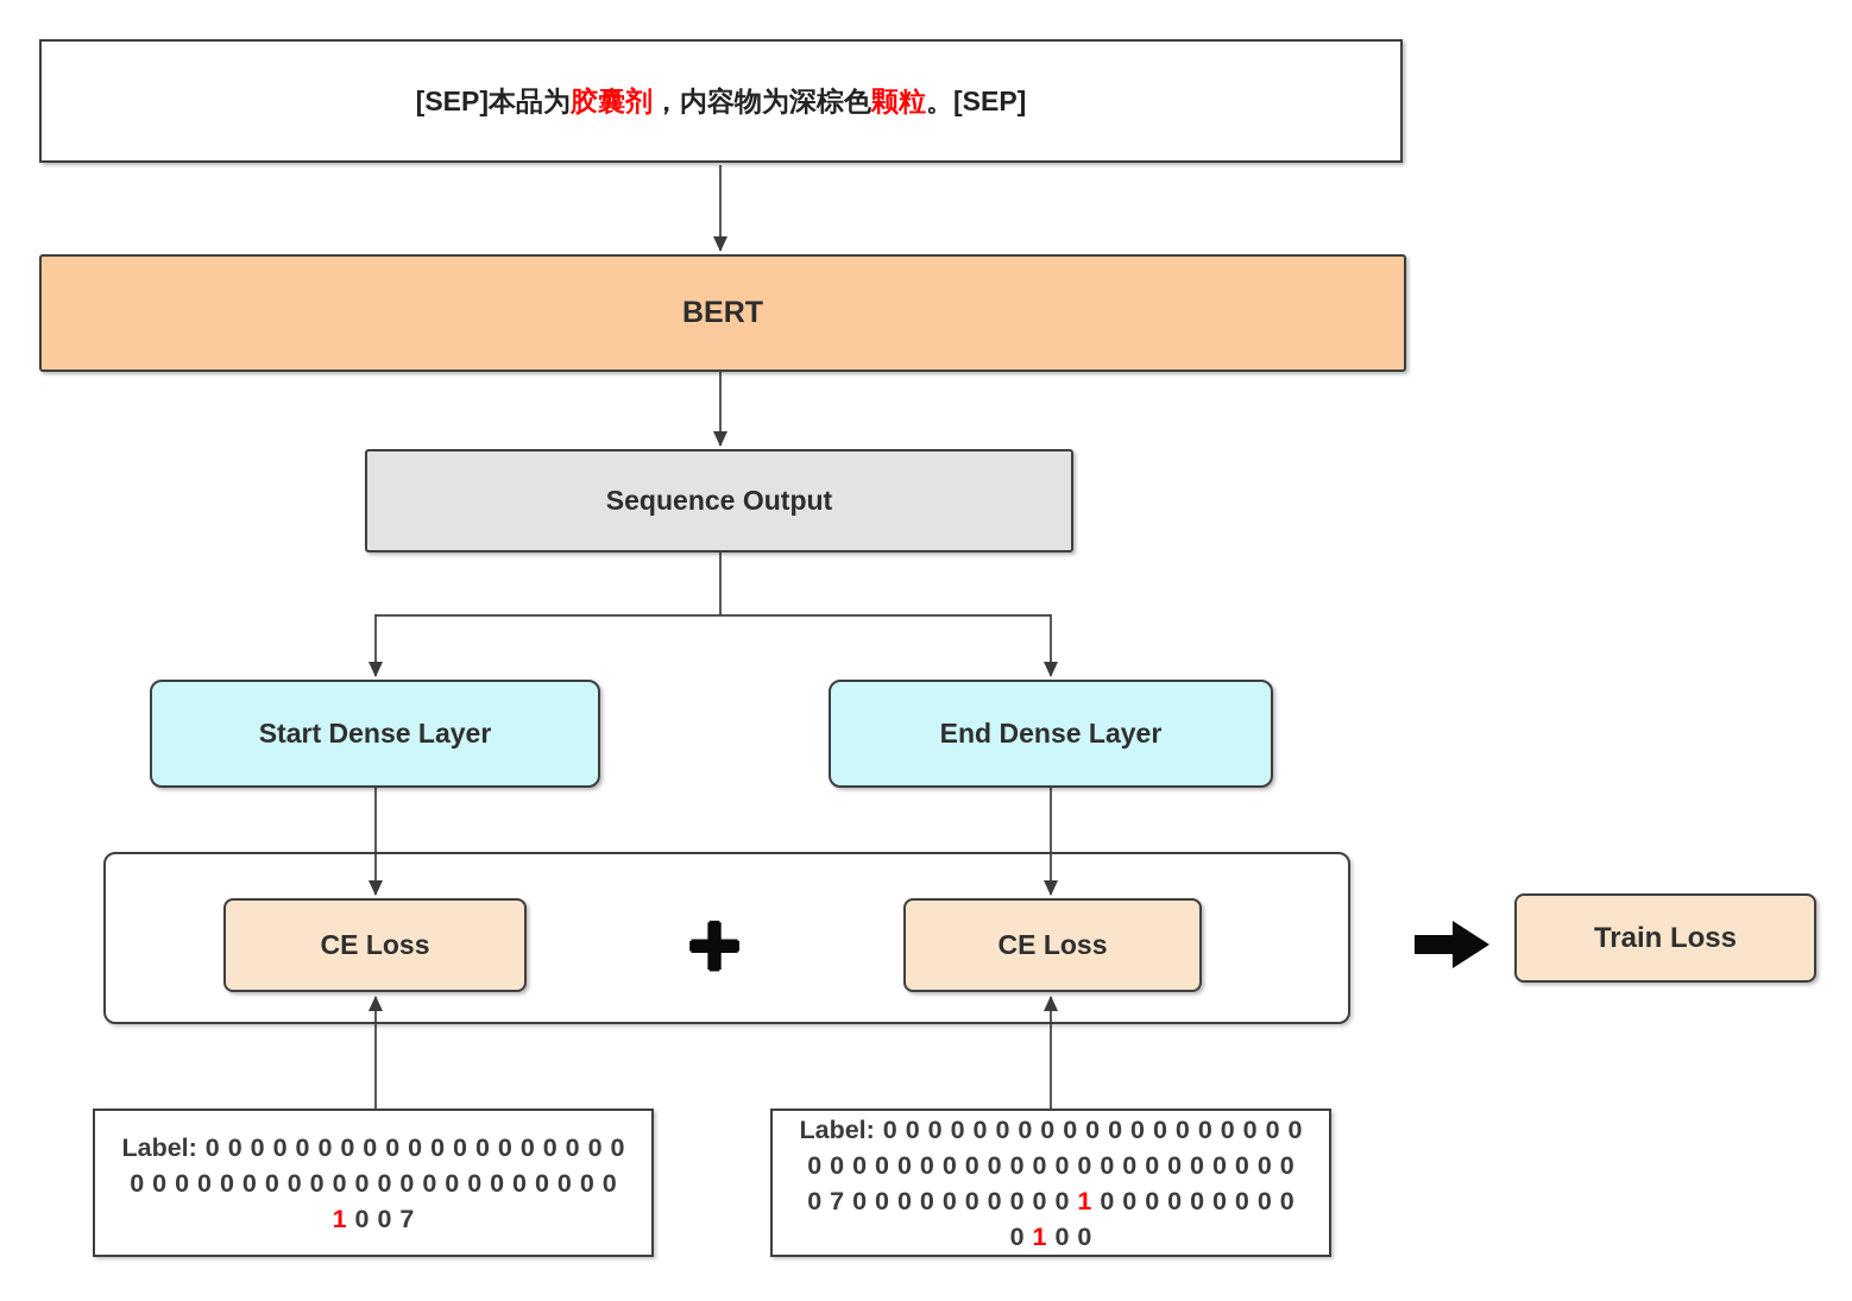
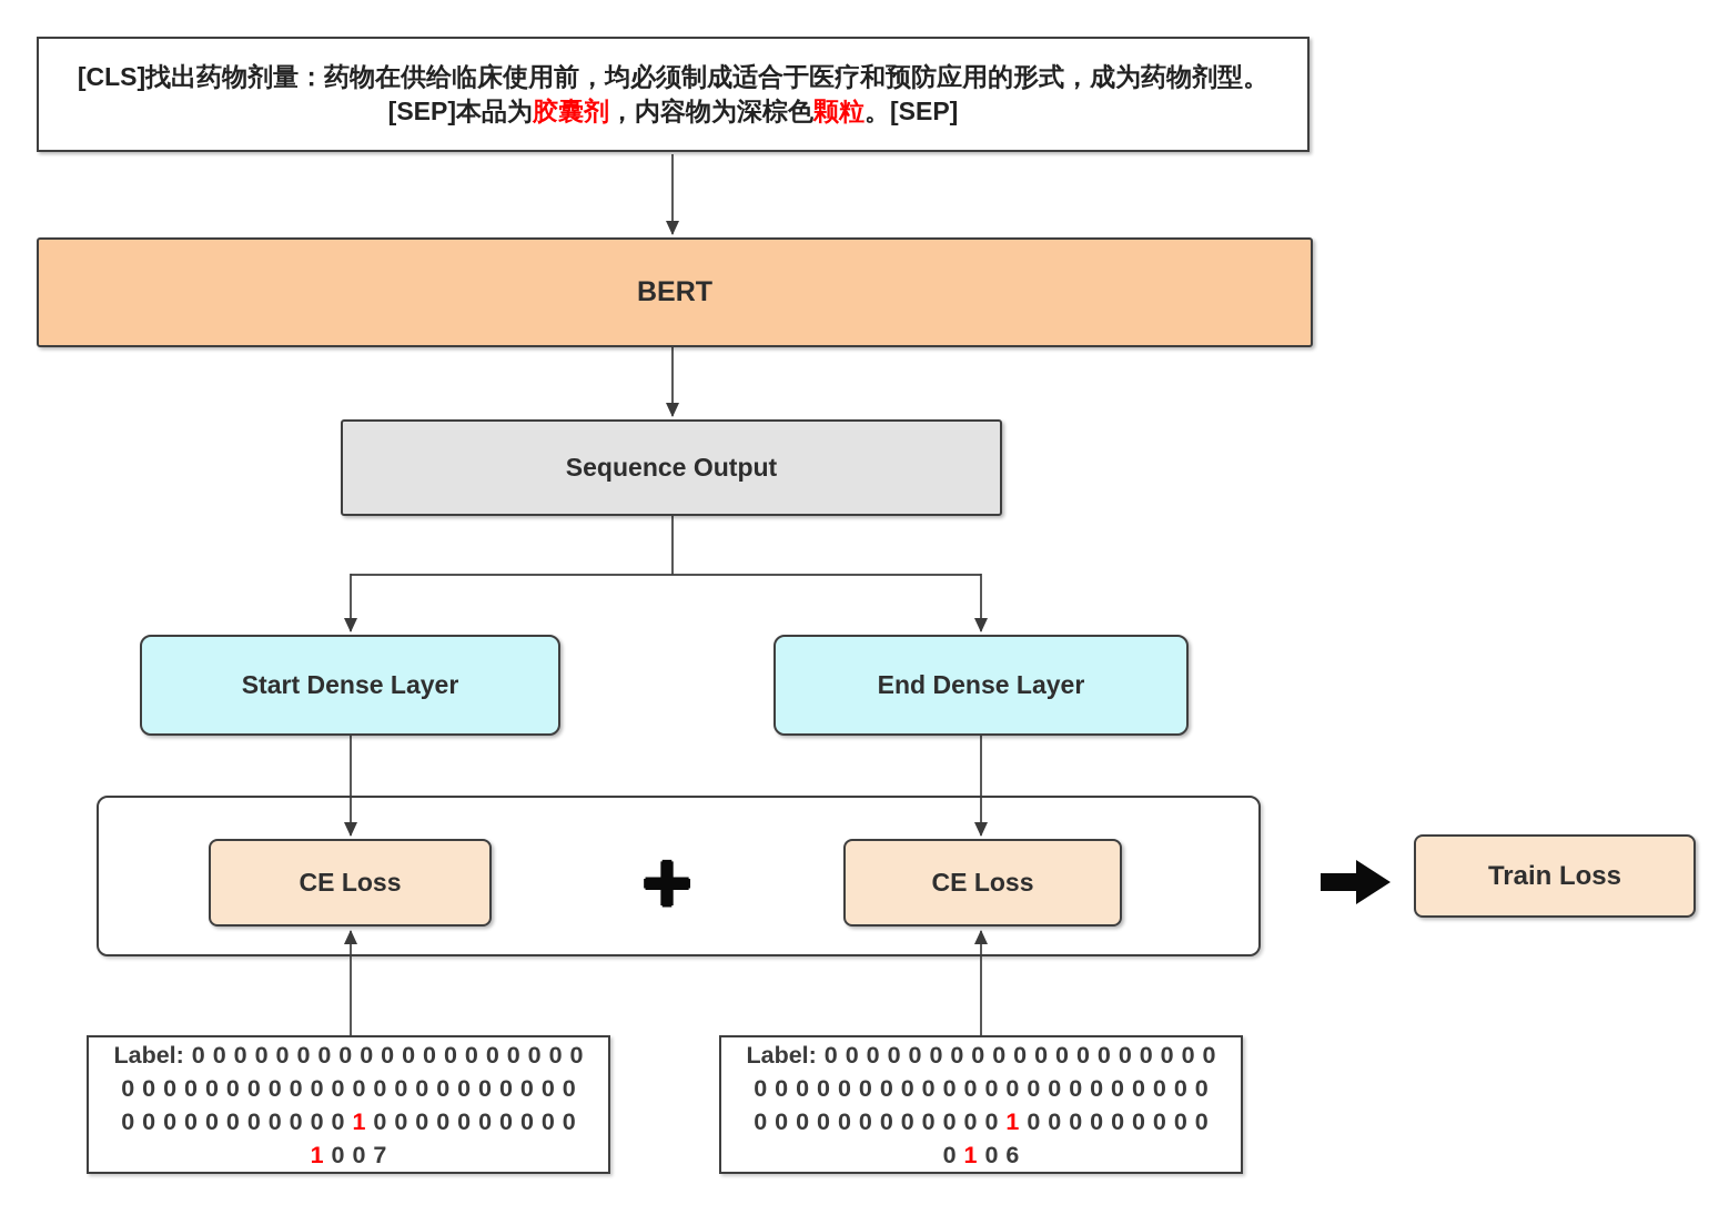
+ [CLS]找出药物剂量：药物在供给临床使用前，均必须制成适合于医疗和预防应用的形式，成为药物剂型。
  [SEP]本品为胶囊剂，内容物为深棕色颗粒。[SEP]
  BERT
  Sequence Output
  Start Dense Layer
  End Dense Layer
  CE Loss
  +
  CE Loss
  Train Loss
  Label: 0 0 0 0 0 0 0 0 0 0 0 0 0 0 0 0 0 0 0
  0 0 0 0 0 0 0 0 0 0 0 0 0 0 0 0 0 0 0 0 0 0
+ 0 0 0 0 0 0 0 0 0 0 0 1 0 0 0 0 0 0 0 0 0 0
  1 0 0 7
  Label: 0 0 0 0 0 0 0 0 0 0 0 0 0 0 0 0 0 0 0
  0 0 0 0 0 0 0 0 0 0 0 0 0 0 0 0 0 0 0 0 0 0
- 0 7 0 0 0 0 0 0 0 0 0 0 1 0 0 0 0 0 0 0 0 0
+ 0 0 0 0 0 0 0 0 0 0 0 0 1 0 0 0 0 0 0 0 0 0
- 0 1 0 0
+ 0 1 0 6
